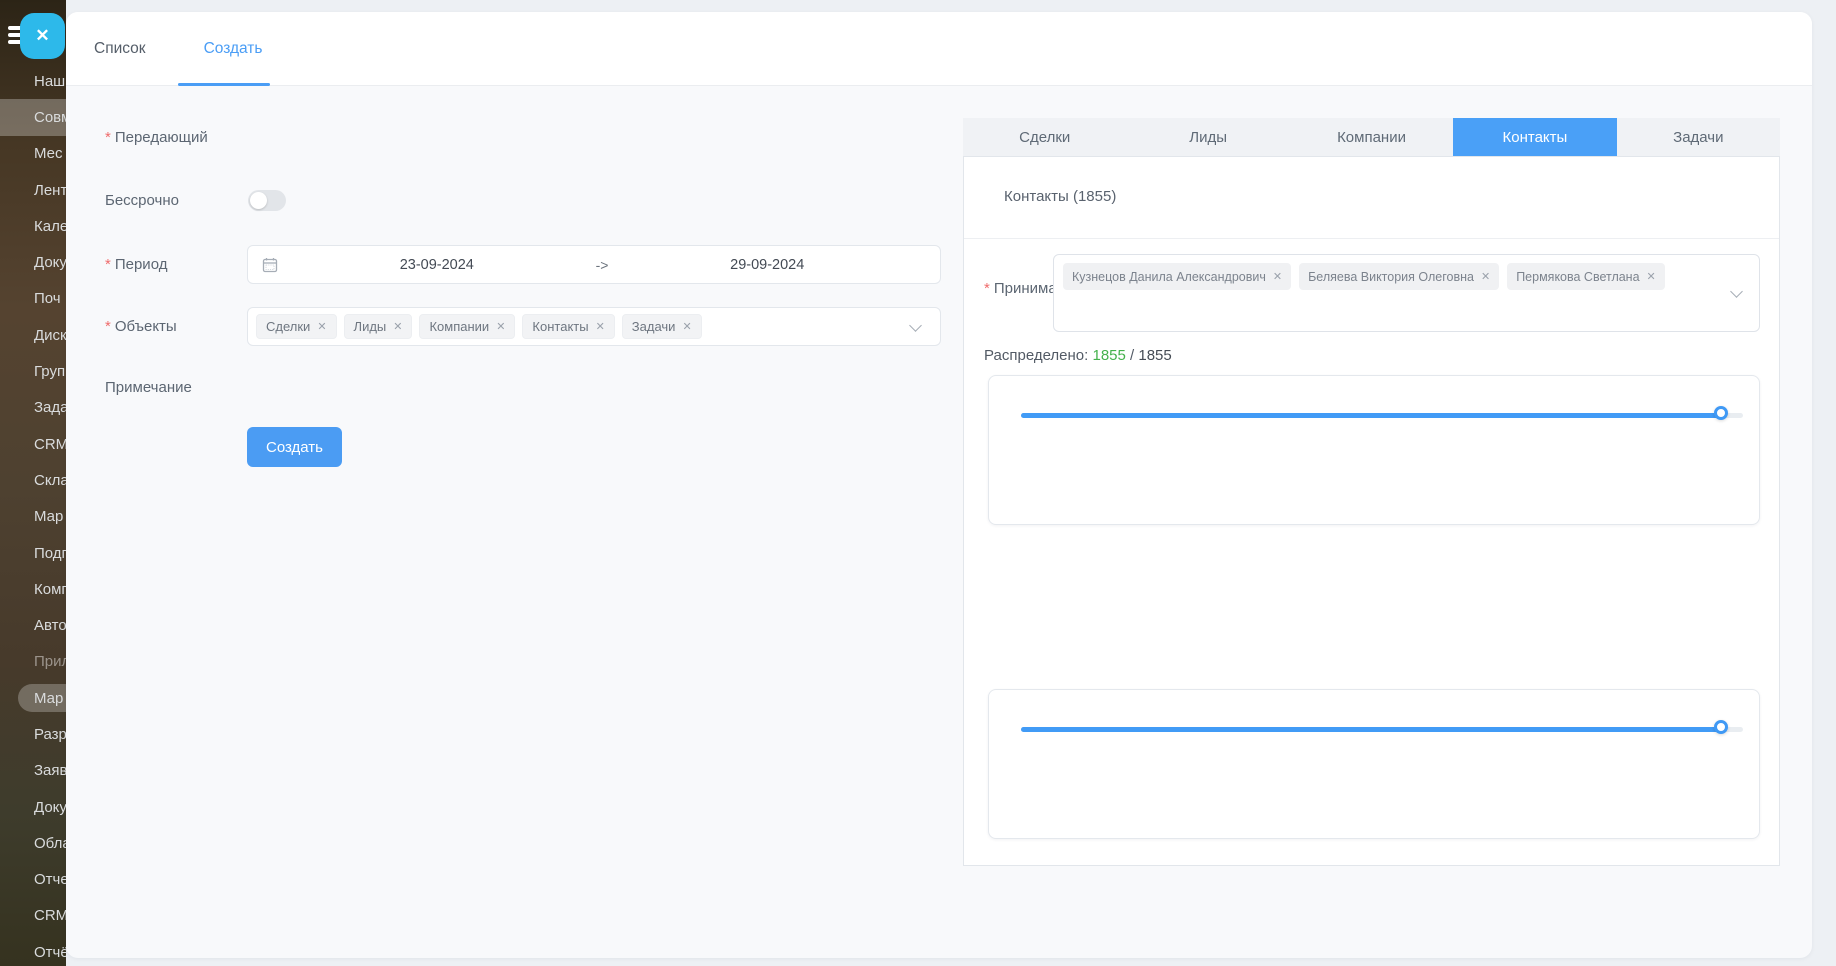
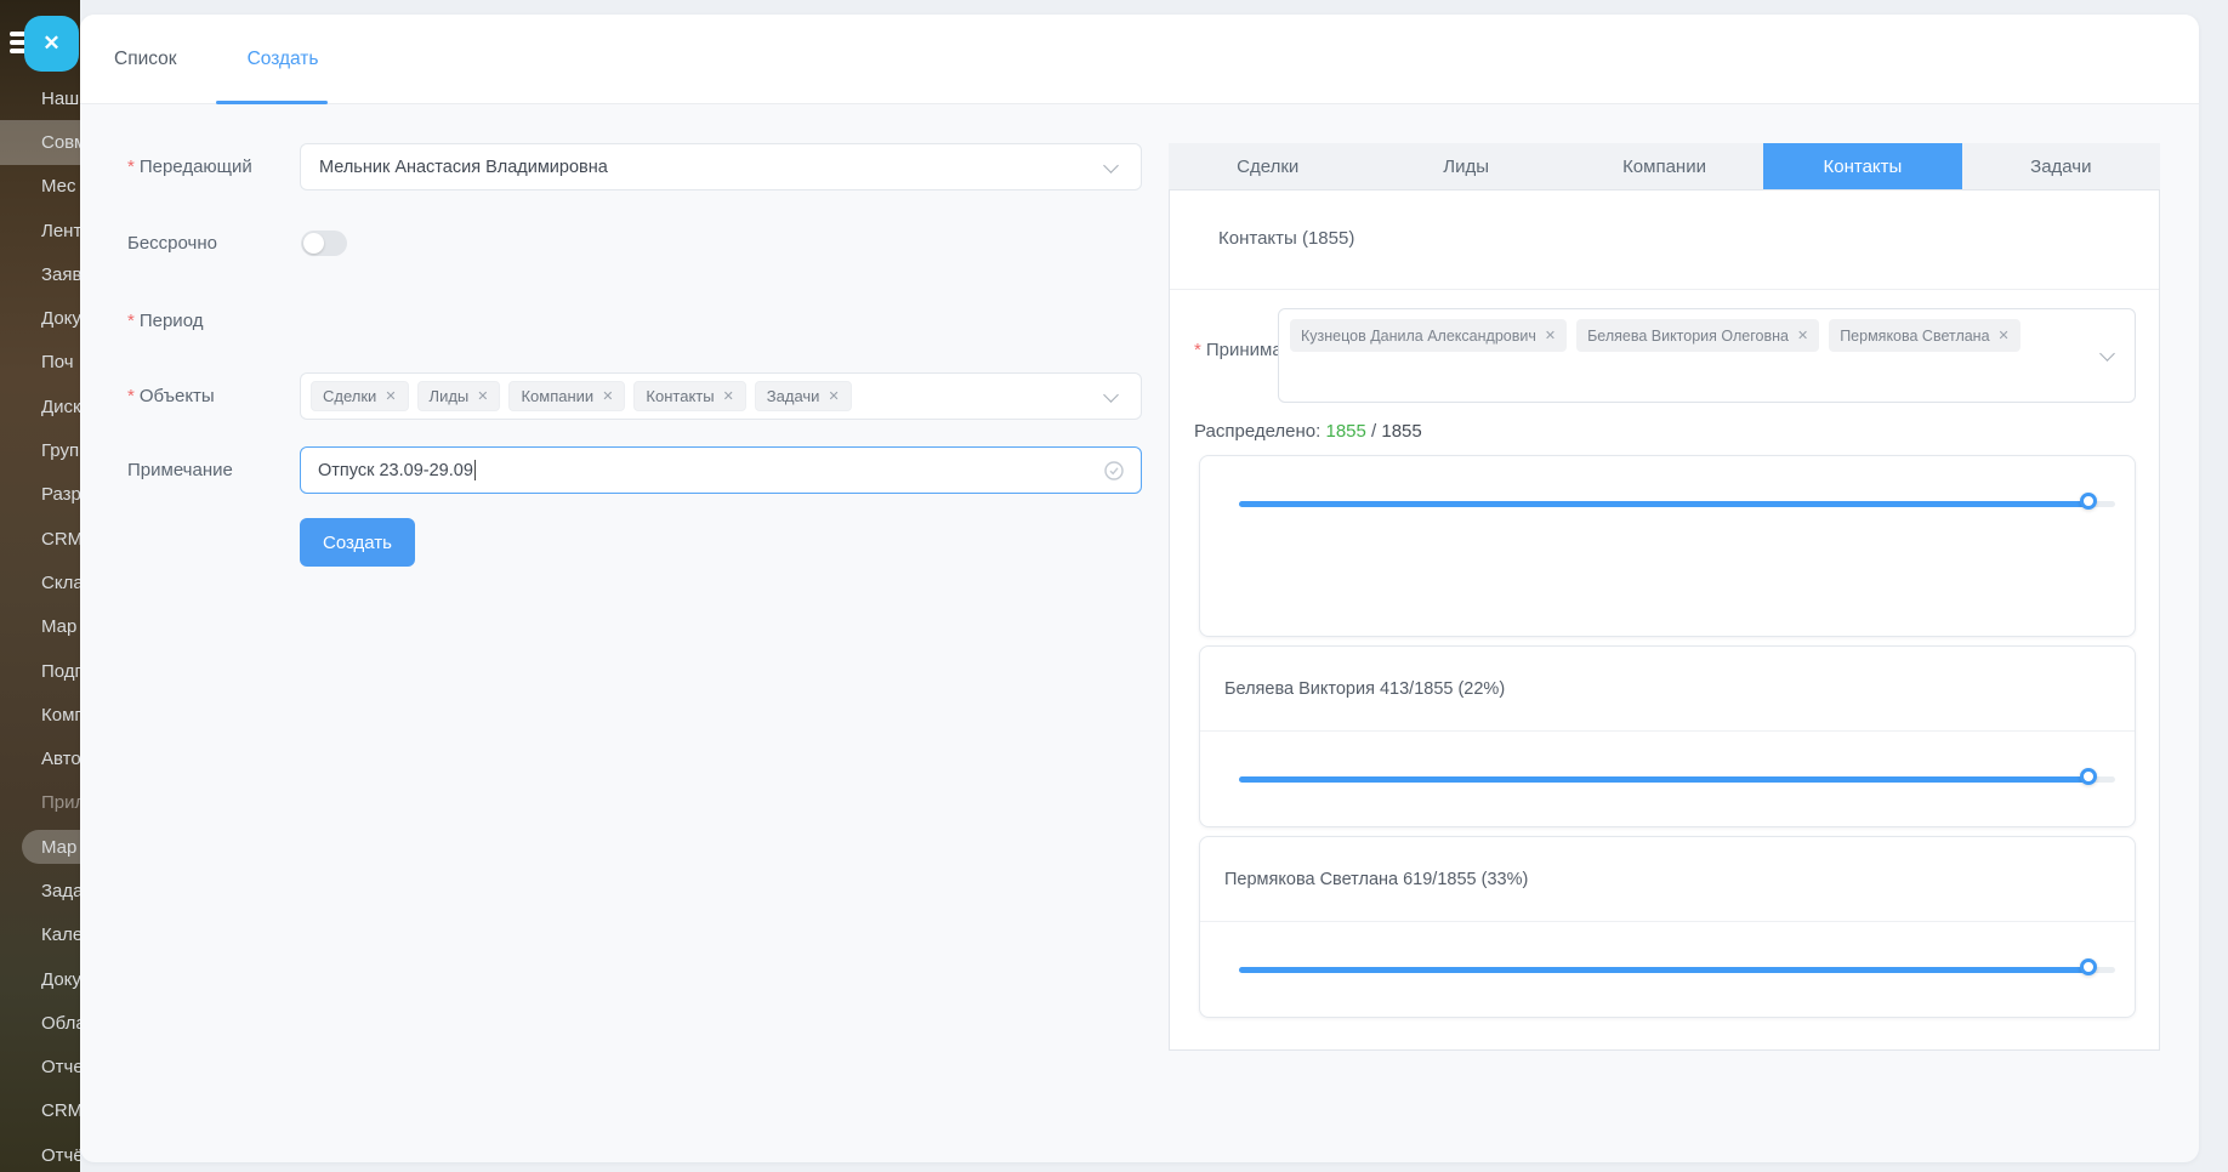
  Наш
  Сов
  Мес
  Лент
- Кале
+ Заяв
  Доку
  Поч
  Диск
  Груп
- Зада
+ Разр
  CRM
  Скла
  Мар
  Под
  Ком
  Авто
  При
  Мар
- Разр
+ Зада
- Заяв
+ Кале
  Доку
  Обл
  Отче
  CRM
  Отчё
  ✕
  Список
  Создать
  * Передающий
+ Мельник Анастасия Владимировна
  Бессрочно
  * Период
- 23-09-2024
- ->
- 29-09-2024
  * Объекты
  Сделки
  ✕
  Лиды
  ✕
  Компании
  ✕
  Контакты
  ✕
  Задачи
  ✕
  Примечание
+ Отпуск 23.09-29.09
  Создать
  Сделки
  Лиды
  Компании
  Контакты
  Задачи
  Контакты (1855)
  Кузнецов Данила Александрович
  ✕
  Беляева Виктория Олеговна
  ✕
  Пермякова Светлана
  ✕
  Распределено: 1855 / 1855
+ Беляева Виктория 413/1855 (22%)
+ Пермякова Светлана 619/1855 (33%)
